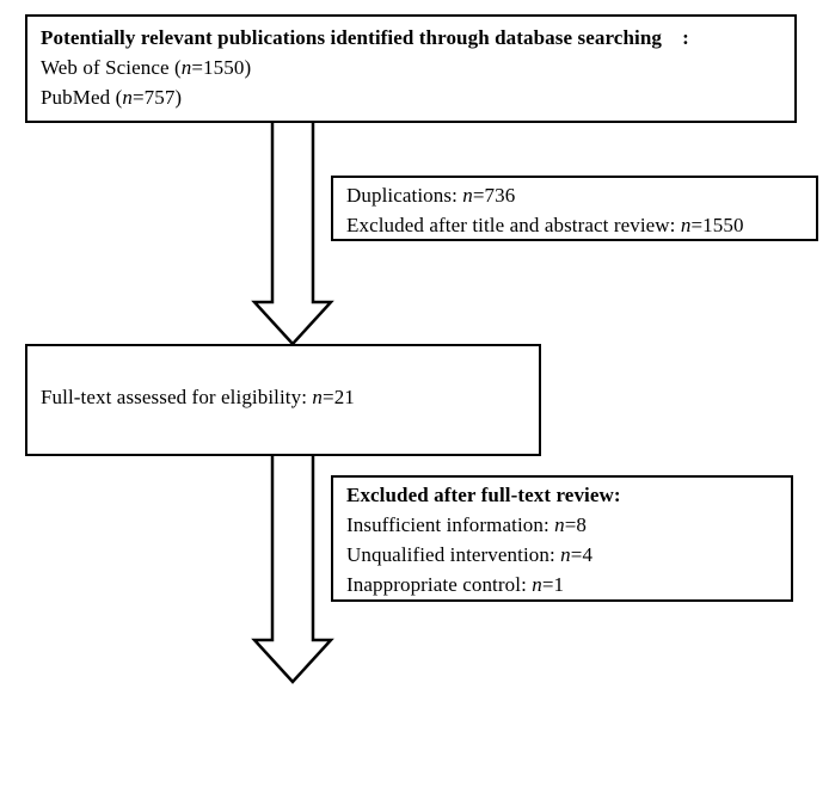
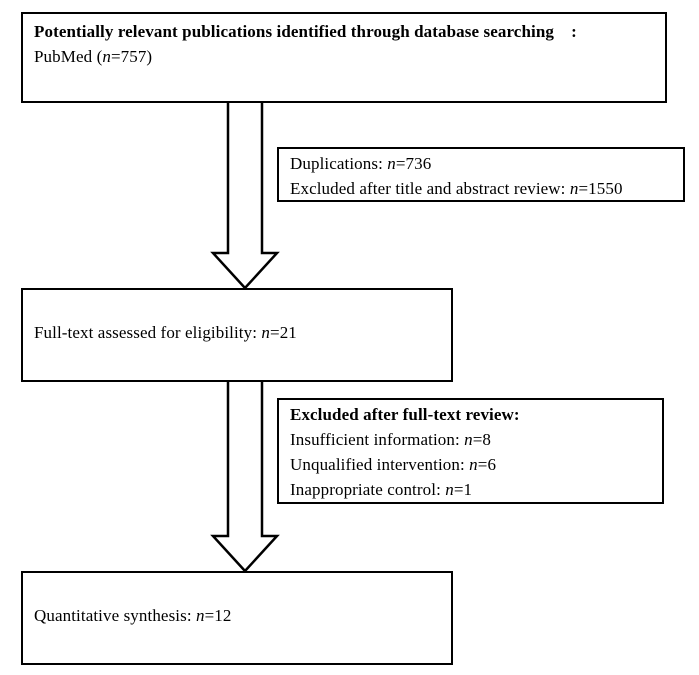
  Potentially relevant publications identified through database searching :
- Web of Science (n=1550)
  PubMed (n=757)
  Duplications: n=736
  Excluded after title and abstract review: n=1550
  Full-text assessed for eligibility: n=21
  Excluded after full-text review:
  Insufficient information: n=8
- Unqualified intervention: n=4
+ Unqualified intervention: n=6
  Inappropriate control: n=1
+ Quantitative synthesis: n=12
